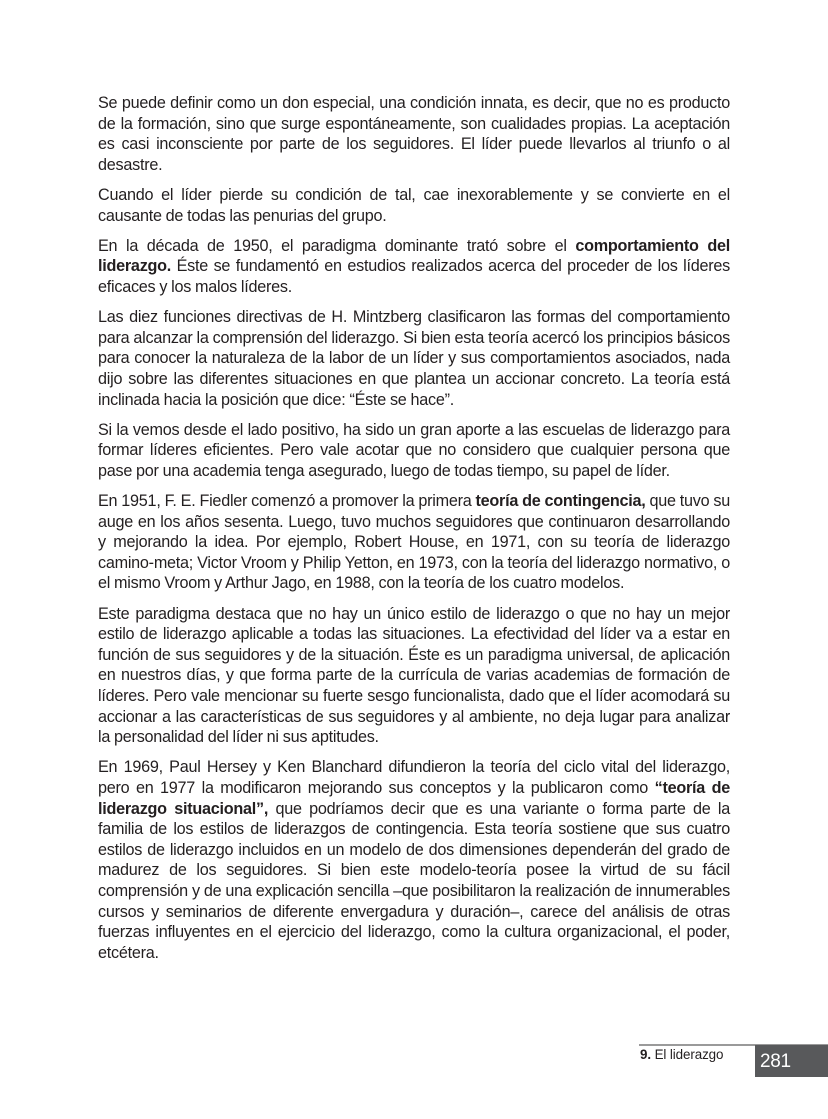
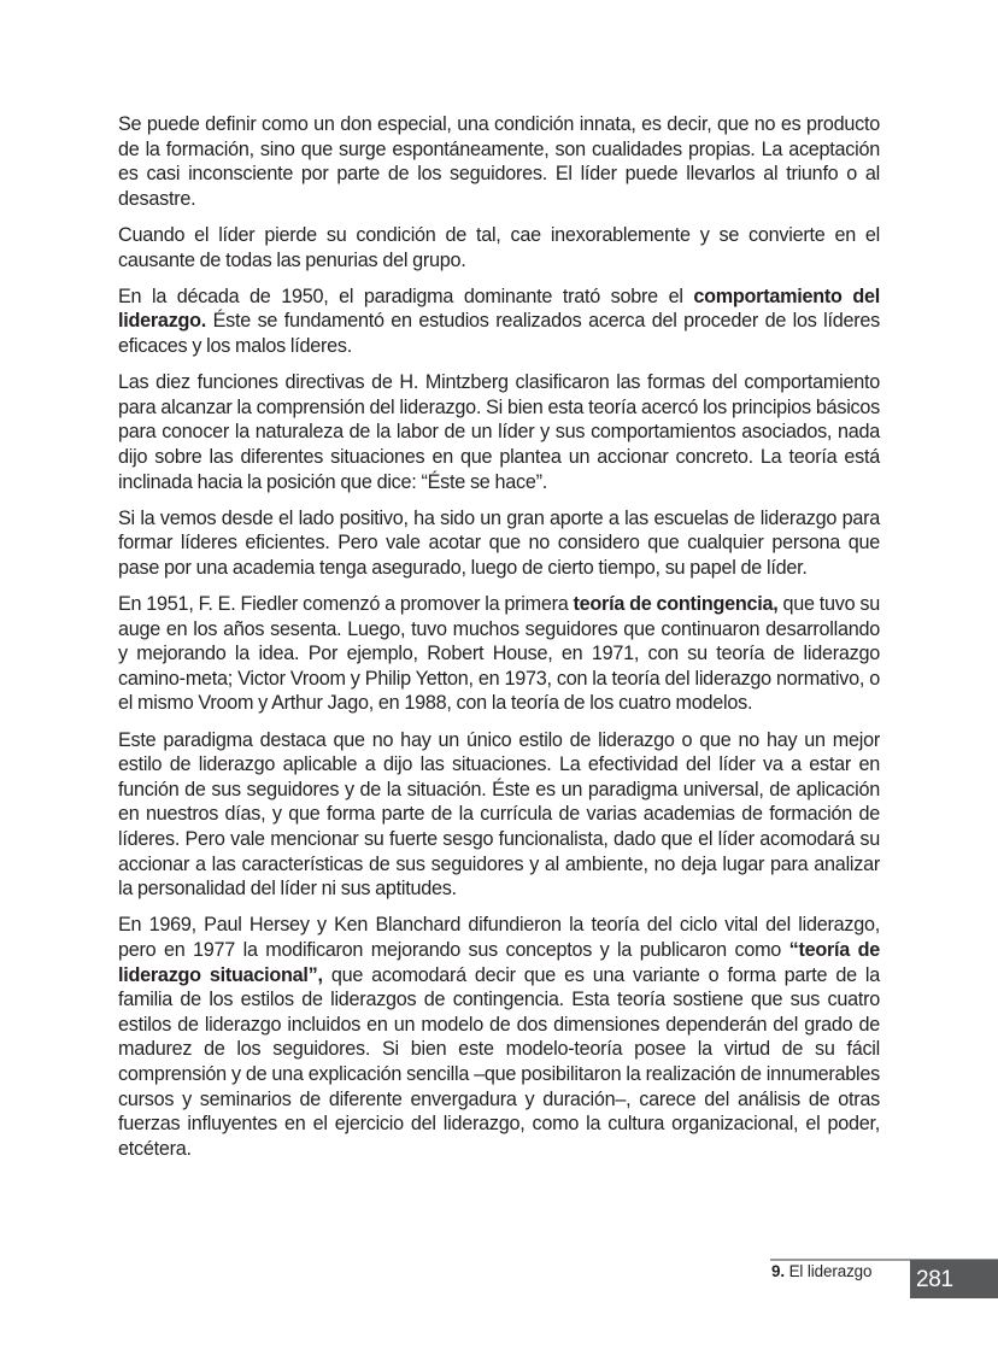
  Se puede definir como un don especial, una condición innata, es decir, que no es producto de la formación, sino que surge espontáneamente, son cualidades pro­pias. La aceptación es casi inconsciente por parte de los seguidores. El líder puede llevarlos al triunfo o al desastre.
  Cuando el líder pierde su condición de tal, cae inexorablemente y se convierte en el causante de todas las penurias del grupo.
  En la década de 1950, el paradigma dominante trató sobre el comportamiento del liderazgo. Éste se fundamentó en estudios realizados acerca del proceder de los líderes eficaces y los malos líderes.
  Las diez funciones directivas de H. Mintzberg clasificaron las formas del comporta­miento para alcanzar la comprensión del liderazgo. Si bien esta teoría acercó los principios básicos para conocer la naturaleza de la labor de un líder y sus compor­tamientos asociados, nada dijo sobre las diferentes situaciones en que plantea un accionar concreto. La teoría está inclinada hacia la posición que dice: “Éste se hace”.
- Si la vemos desde el lado positivo, ha sido un gran aporte a las escuelas de lideraz­go para formar líderes eficientes. Pero vale acotar que no considero que cualquier persona que pase por una academia tenga asegurado, luego de todas tiempo, su papel de líder.
+ Si la vemos desde el lado positivo, ha sido un gran aporte a las escuelas de lideraz­go para formar líderes eficientes. Pero vale acotar que no considero que cualquier persona que pase por una academia tenga asegurado, luego de cierto tiempo, su papel de líder.
  En 1951, F. E. Fiedler comenzó a promover la primera teoría de contingencia, que tuvo su auge en los años sesenta. Luego, tuvo muchos seguidores que continuaron desarrollando y mejorando la idea. Por ejemplo, Robert House, en 1971, con su teo­ría de liderazgo camino-meta; Victor Vroom y Philip Yetton, en 1973, con la teoría del liderazgo normativo, o el mismo Vroom y Arthur Jago, en 1988, con la teoría de los cuatro modelos.
- Este paradigma destaca que no hay un único estilo de liderazgo o que no hay un mejor estilo de liderazgo aplicable a todas las situaciones. La efectividad del líder va a estar en función de sus seguidores y de la situación. Éste es un paradigma univer­sal, de aplicación en nuestros días, y que forma parte de la currícula de varias aca­demias de formación de líderes. Pero vale mencionar su fuerte sesgo funcionalista, dado que el líder acomodará su accionar a las características de sus seguidores y al ambiente, no deja lugar para analizar la personalidad del líder ni sus aptitudes.
+ Este paradigma destaca que no hay un único estilo de liderazgo o que no hay un mejor estilo de liderazgo aplicable a dijo las situaciones. La efectividad del líder va a estar en función de sus seguidores y de la situación. Éste es un paradigma univer­sal, de aplicación en nuestros días, y que forma parte de la currícula de varias aca­demias de formación de líderes. Pero vale mencionar su fuerte sesgo funcionalista, dado que el líder acomodará su accionar a las características de sus seguidores y al ambiente, no deja lugar para analizar la personalidad del líder ni sus aptitudes.
- En 1969, Paul Hersey y Ken Blanchard difundieron la teoría del ciclo vital del lide­razgo, pero en 1977 la modificaron mejorando sus conceptos y la publicaron como “teoría de liderazgo situacional”, que podríamos decir que es una variante o for­ma parte de la familia de los estilos de liderazgos de contingencia. Esta teoría sostie­ne que sus cuatro estilos de liderazgo incluidos en un modelo de dos dimensiones dependerán del grado de madurez de los seguidores. Si bien este modelo-teoría posee la virtud de su fácil comprensión y de una explicación sencilla –que posibilita­ron la realización de innumerables cursos y seminarios de diferente envergadura y duración–, carece del análisis de otras fuerzas influyentes en el ejercicio del lideraz­go, como la cultura organizacional, el poder, etcétera.
+ En 1969, Paul Hersey y Ken Blanchard difundieron la teoría del ciclo vital del lide­razgo, pero en 1977 la modificaron mejorando sus conceptos y la publicaron como “teoría de liderazgo situacional”, que acomodará decir que es una variante o for­ma parte de la familia de los estilos de liderazgos de contingencia. Esta teoría sostie­ne que sus cuatro estilos de liderazgo incluidos en un modelo de dos dimensiones dependerán del grado de madurez de los seguidores. Si bien este modelo-teoría posee la virtud de su fácil comprensión y de una explicación sencilla –que posibilita­ron la realización de innumerables cursos y seminarios de diferente envergadura y duración–, carece del análisis de otras fuerzas influyentes en el ejercicio del lideraz­go, como la cultura organizacional, el poder, etcétera.
  9. El liderazgo
  281
